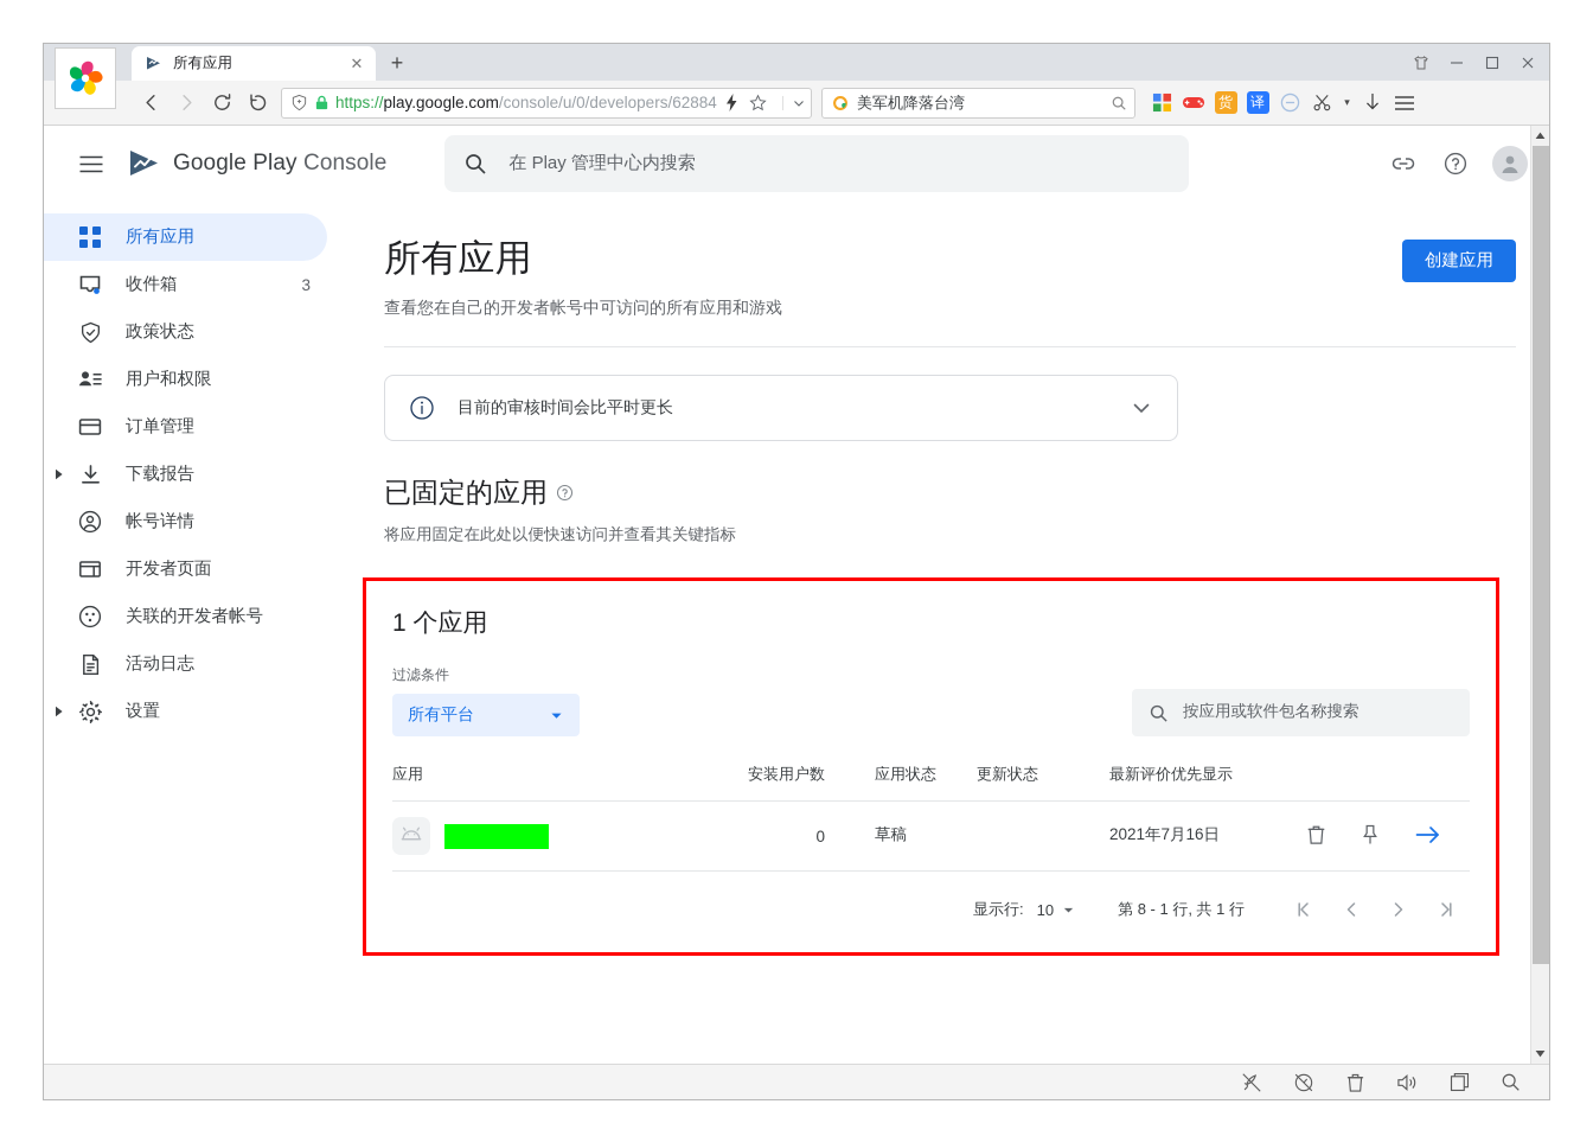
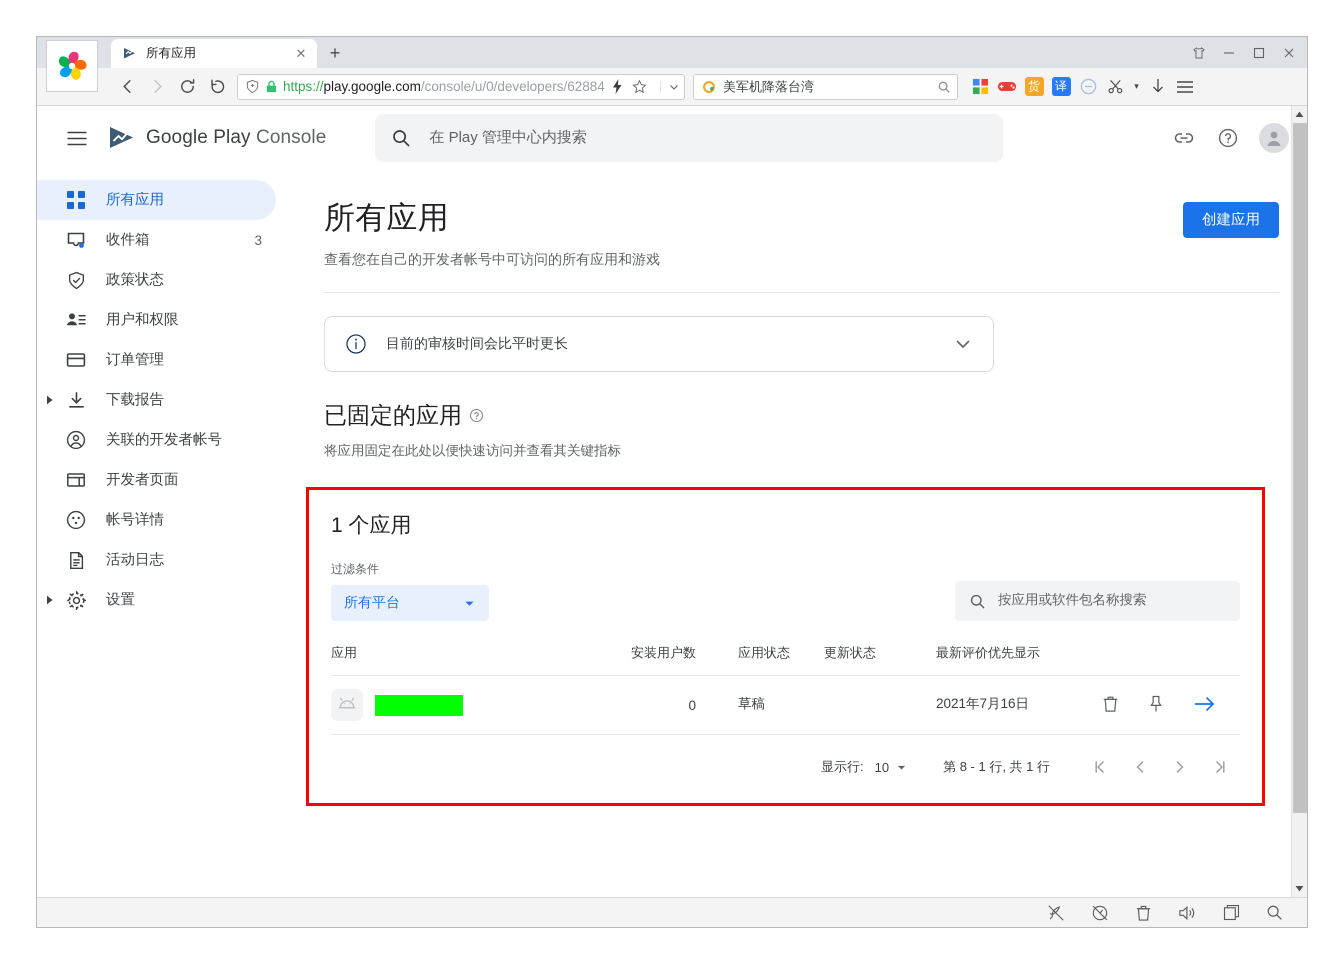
  所有应用
  ✕
  +
  https://play.google.com/console/u/0/developers/62884
  美军机降落台湾
  货
  译
  ▾
  Google Play Console
  在 Play 管理中心内搜索
  所有应用
  收件箱
  3
  政策状态
  用户和权限
  订单管理
  下载报告
- 帐号详情
+ 关联的开发者帐号
  开发者页面
- 关联的开发者帐号
+ 帐号详情
  活动日志
  设置
  所有应用
  查看您在自己的开发者帐号中可访问的所有应用和游戏
  创建应用
  目前的审核时间会比平时更长
  已固定的应用
  将应用固定在此处以便快速访问并查看其关键指标
  1 个应用
  过滤条件
  所有平台
  按应用或软件包名称搜索
  应用	安装用户数	应用状态	更新状态	最新评价优先显示
  	0	草稿		2021年7月16日
  显示行:
  10
  第 8 - 1 行, 共 1 行
